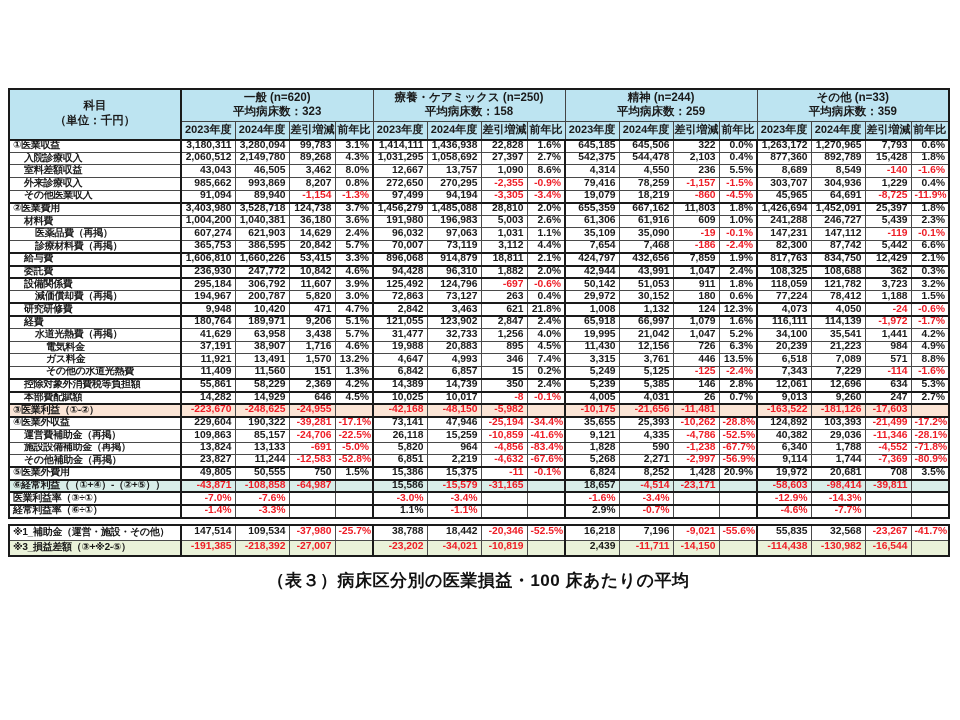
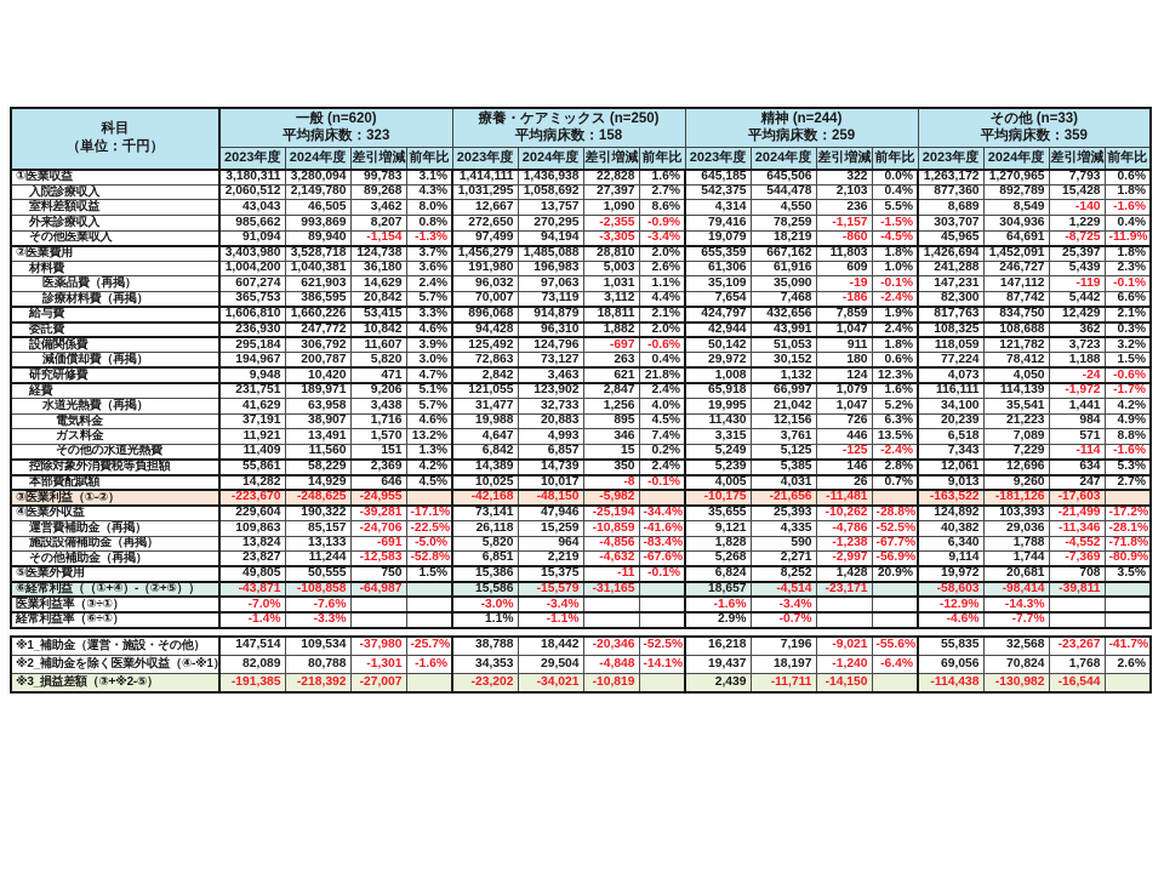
  科目（単位：千円）	一般 (n=620)平均病床数：323	療養・ケアミックス (n=250)平均病床数：158	精神 (n=244)平均病床数：259	その他 (n=33)平均病床数：359
  2023年度	2024年度	差引増減	前年比	2023年度	2024年度	差引増減	前年比	2023年度	2024年度	差引増減	前年比	2023年度	2024年度	差引増減	前年比
  ①医業収益	3,180,311	3,280,094	99,783	3.1%	1,414,111	1,436,938	22,828	1.6%	645,185	645,506	322	0.0%	1,263,172	1,270,965	7,793	0.6%
  入院診療収入	2,060,512	2,149,780	89,268	4.3%	1,031,295	1,058,692	27,397	2.7%	542,375	544,478	2,103	0.4%	877,360	892,789	15,428	1.8%
  室料差額収益	43,043	46,505	3,462	8.0%	12,667	13,757	1,090	8.6%	4,314	4,550	236	5.5%	8,689	8,549	-140	-1.6%
  外来診療収入	985,662	993,869	8,207	0.8%	272,650	270,295	-2,355	-0.9%	79,416	78,259	-1,157	-1.5%	303,707	304,936	1,229	0.4%
  その他医業収入	91,094	89,940	-1,154	-1.3%	97,499	94,194	-3,305	-3.4%	19,079	18,219	-860	-4.5%	45,965	64,691	-8,725	-11.9%
  ②医業費用	3,403,980	3,528,718	124,738	3.7%	1,456,279	1,485,088	28,810	2.0%	655,359	667,162	11,803	1.8%	1,426,694	1,452,091	25,397	1.8%
  材料費	1,004,200	1,040,381	36,180	3.6%	191,980	196,983	5,003	2.6%	61,306	61,916	609	1.0%	241,288	246,727	5,439	2.3%
  医薬品費（再掲）	607,274	621,903	14,629	2.4%	96,032	97,063	1,031	1.1%	35,109	35,090	-19	-0.1%	147,231	147,112	-119	-0.1%
  診療材料費（再掲）	365,753	386,595	20,842	5.7%	70,007	73,119	3,112	4.4%	7,654	7,468	-186	-2.4%	82,300	87,742	5,442	6.6%
  給与費	1,606,810	1,660,226	53,415	3.3%	896,068	914,879	18,811	2.1%	424,797	432,656	7,859	1.9%	817,763	834,750	12,429	2.1%
  委託費	236,930	247,772	10,842	4.6%	94,428	96,310	1,882	2.0%	42,944	43,991	1,047	2.4%	108,325	108,688	362	0.3%
  設備関係費	295,184	306,792	11,607	3.9%	125,492	124,796	-697	-0.6%	50,142	51,053	911	1.8%	118,059	121,782	3,723	3.2%
  減価償却費（再掲）	194,967	200,787	5,820	3.0%	72,863	73,127	263	0.4%	29,972	30,152	180	0.6%	77,224	78,412	1,188	1.5%
  研究研修費	9,948	10,420	471	4.7%	2,842	3,463	621	21.8%	1,008	1,132	124	12.3%	4,073	4,050	-24	-0.6%
- 経費	180,764	189,971	9,206	5.1%	121,055	123,902	2,847	2.4%	65,918	66,997	1,079	1.6%	116,111	114,139	-1,972	-1.7%
+ 経費	231,751	189,971	9,206	5.1%	121,055	123,902	2,847	2.4%	65,918	66,997	1,079	1.6%	116,111	114,139	-1,972	-1.7%
  水道光熱費（再掲）	41,629	63,958	3,438	5.7%	31,477	32,733	1,256	4.0%	19,995	21,042	1,047	5.2%	34,100	35,541	1,441	4.2%
  電気料金	37,191	38,907	1,716	4.6%	19,988	20,883	895	4.5%	11,430	12,156	726	6.3%	20,239	21,223	984	4.9%
  ガス料金	11,921	13,491	1,570	13.2%	4,647	4,993	346	7.4%	3,315	3,761	446	13.5%	6,518	7,089	571	8.8%
  その他の水道光熱費	11,409	11,560	151	1.3%	6,842	6,857	15	0.2%	5,249	5,125	-125	-2.4%	7,343	7,229	-114	-1.6%
  控除対象外消費税等負担額	55,861	58,229	2,369	4.2%	14,389	14,739	350	2.4%	5,239	5,385	146	2.8%	12,061	12,696	634	5.3%
  本部費配賦額	14,282	14,929	646	4.5%	10,025	10,017	-8	-0.1%	4,005	4,031	26	0.7%	9,013	9,260	247	2.7%
  ③医業利益（①-②）	-223,670	-248,625	-24,955		-42,168	-48,150	-5,982		-10,175	-21,656	-11,481		-163,522	-181,126	-17,603
  ④医業外収益	229,604	190,322	-39,281	-17.1%	73,141	47,946	-25,194	-34.4%	35,655	25,393	-10,262	-28.8%	124,892	103,393	-21,499	-17.2%
  運営費補助金（再掲）	109,863	85,157	-24,706	-22.5%	26,118	15,259	-10,859	-41.6%	9,121	4,335	-4,786	-52.5%	40,382	29,036	-11,346	-28.1%
  施設設備補助金（再掲）	13,824	13,133	-691	-5.0%	5,820	964	-4,856	-83.4%	1,828	590	-1,238	-67.7%	6,340	1,788	-4,552	-71.8%
  その他補助金（再掲）	23,827	11,244	-12,583	-52.8%	6,851	2,219	-4,632	-67.6%	5,268	2,271	-2,997	-56.9%	9,114	1,744	-7,369	-80.9%
  ⑤医業外費用	49,805	50,555	750	1.5%	15,386	15,375	-11	-0.1%	6,824	8,252	1,428	20.9%	19,972	20,681	708	3.5%
  ⑥経常利益（（①+④）-（②+⑤））	-43,871	-108,858	-64,987		15,586	-15,579	-31,165		18,657	-4,514	-23,171		-58,603	-98,414	-39,811
  医業利益率（③÷①）	-7.0%	-7.6%			-3.0%	-3.4%			-1.6%	-3.4%			-12.9%	-14.3%
  経常利益率（⑥÷①）	-1.4%	-3.3%			1.1%	-1.1%			2.9%	-0.7%			-4.6%	-7.7%
  ※1_補助金（運営・施設・その他）	147,514	109,534	-37,980	-25.7%	38,788	18,442	-20,346	-52.5%	16,218	7,196	-9,021	-55.6%	55,835	32,568	-23,267	-41.7%
+ ※2_補助金を除く医業外収益（④-※1）	82,089	80,788	-1,301	-1.6%	34,353	29,504	-4,848	-14.1%	19,437	18,197	-1,240	-6.4%	69,056	70,824	1,768	2.6%
  ※3_損益差額（③+※2-⑤）	-191,385	-218,392	-27,007		-23,202	-34,021	-10,819		2,439	-11,711	-14,150		-114,438	-130,982	-16,544
- （表３）病床区分別の医業損益・100 床あたりの平均
